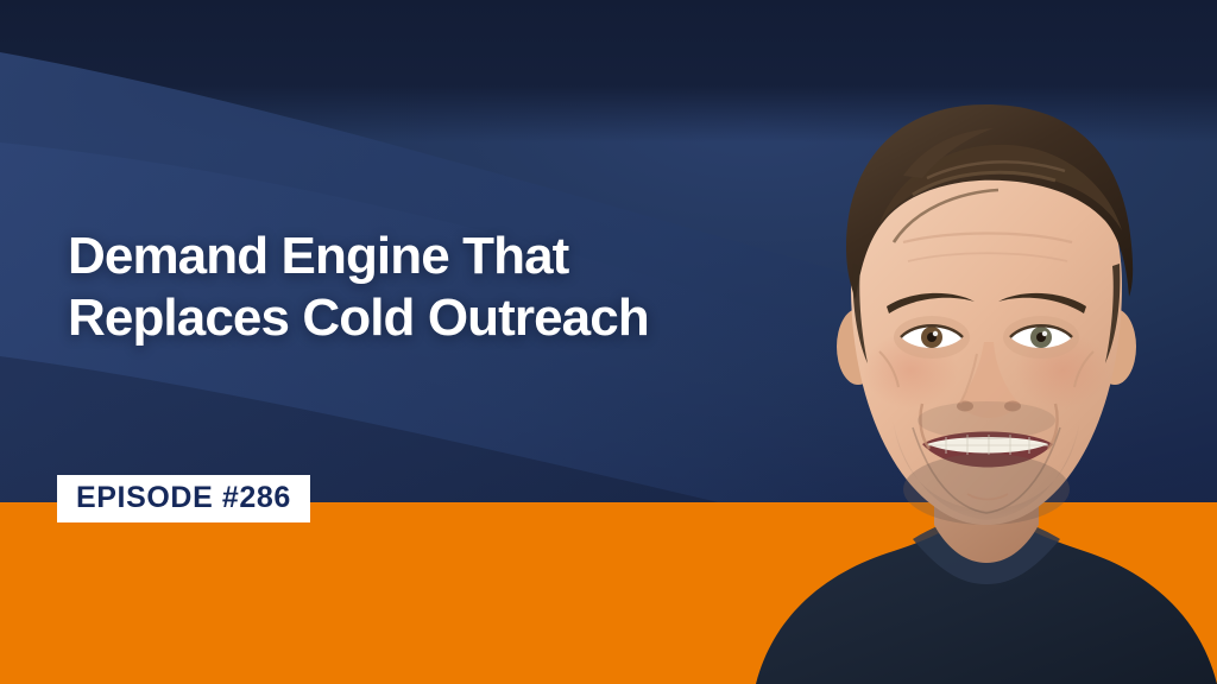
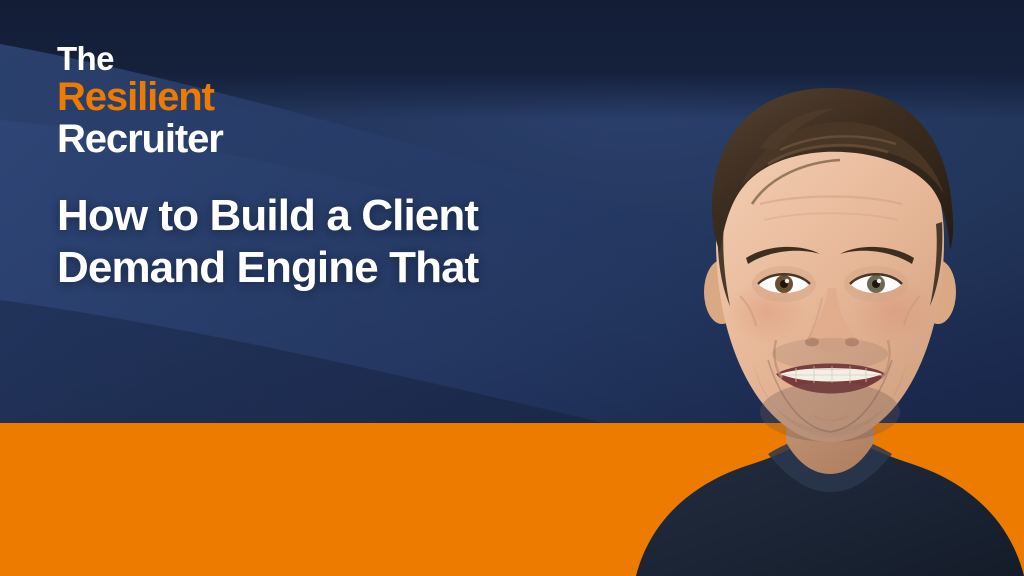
+ The
+ Resilient
+ Recruiter
+ How to Build a Client
  Demand Engine That
- Replaces Cold Outreach
- EPISODE #286
